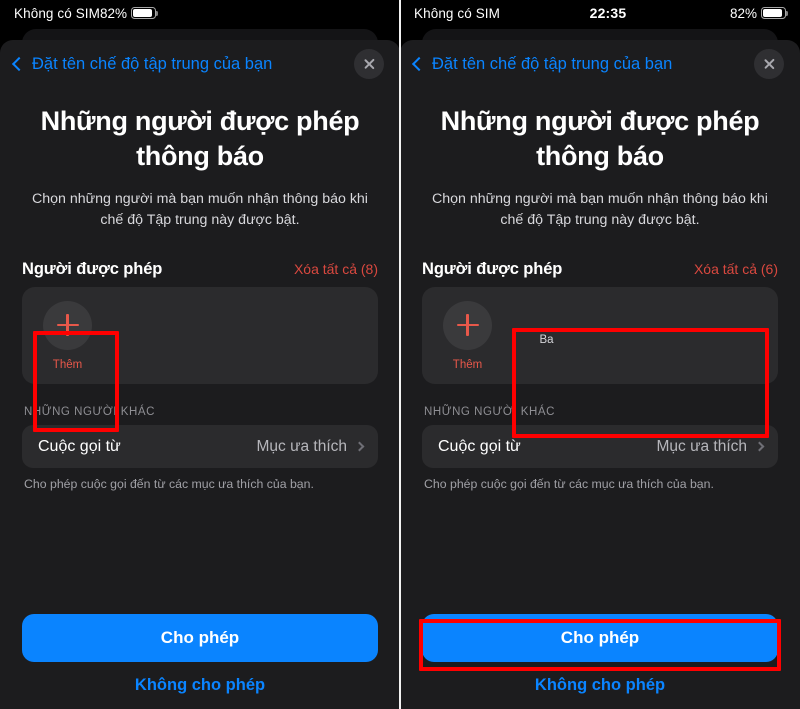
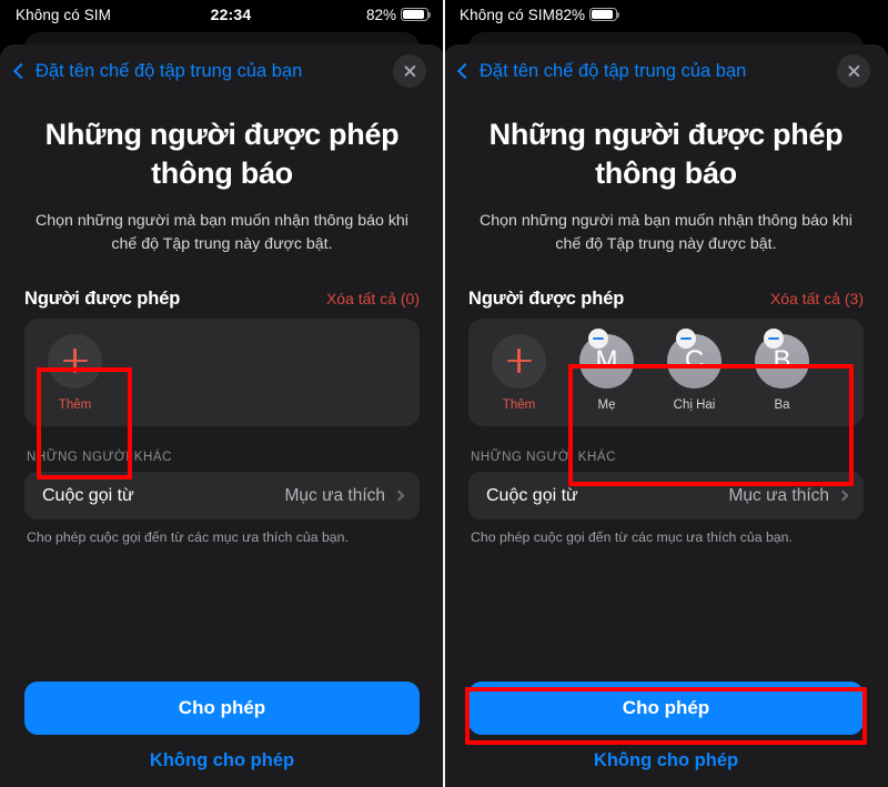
  Không có SIM
+ 22:34
  82%
  Đặt tên chế độ tập trung của bạn
  Những người được phép thông báo
  Chọn những người mà bạn muốn nhận thông báo khi chế độ Tập trung này được bật.
  Người được phép
- Xóa tất cả (8)
+ Xóa tất cả (0)
  Thêm
  NHỮNG NGƯỜI KHÁC
  Cuộc gọi từ
  Mục ưa thích
  Cho phép cuộc gọi đến từ các mục ưa thích của bạn.
  Cho phép
  Không cho phép
  Không có SIM
- 22:35
  82%
  Đặt tên chế độ tập trung của bạn
  Những người được phép thông báo
  Chọn những người mà bạn muốn nhận thông báo khi chế độ Tập trung này được bật.
  Người được phép
- Xóa tất cả (6)
+ Xóa tất cả (3)
  Thêm
+ M
+ Mẹ
+ C
+ Chị Hai
+ B
  Ba
  NHỮNG NGƯỜI KHÁC
  Cuộc gọi từ
  Mục ưa thích
  Cho phép cuộc gọi đến từ các mục ưa thích của bạn.
  Cho phép
  Không cho phép
